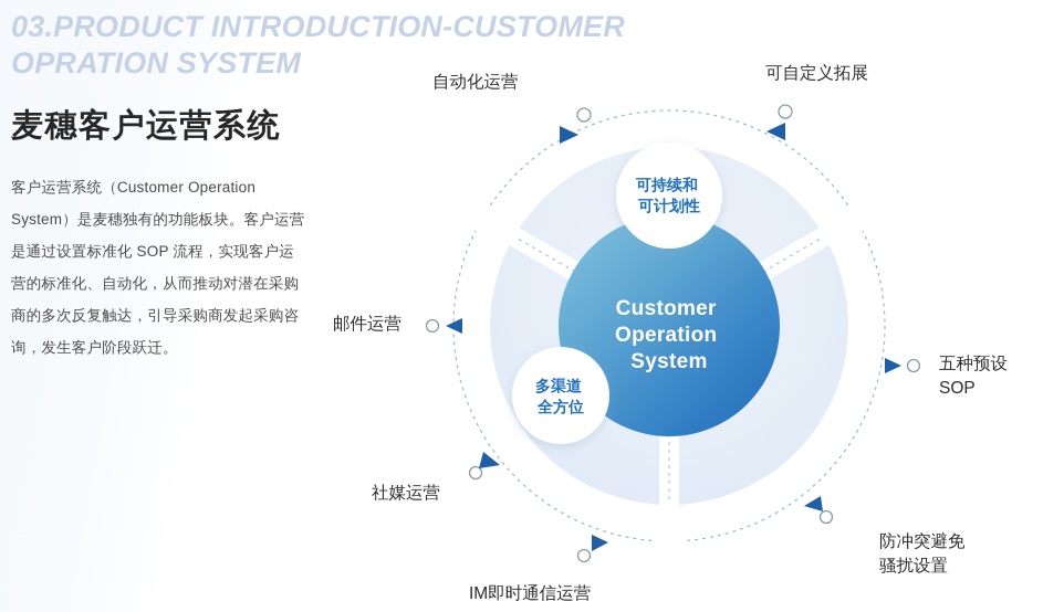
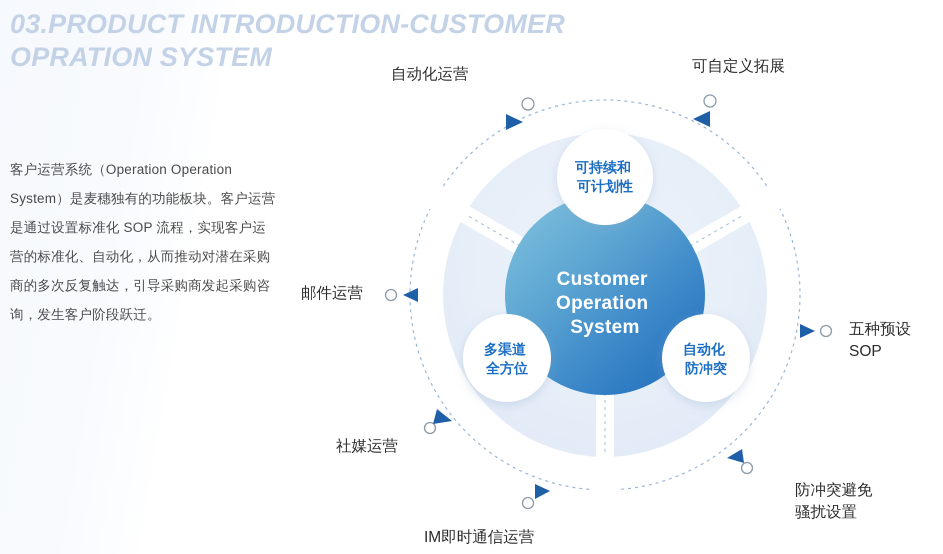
  Customer Operation System
  可持续和 可计划性
  多渠道 全方位
+ 自动化 防冲突
  03.PRODUCT INTRODUCTION-CUSTOMER
  OPRATION SYSTEM
- 麦穗客户运营系统
- 客户运营系统（Customer Operation System）是麦穗独有的功能板块。客户运营是通过设置标准化 SOP 流程，实现客户运营的标准化、自动化，从而推动对潜在采购商的多次反复触达，引导采购商发起采购咨询，发生客户阶段跃迁。
+ 客户运营系统（Operation Operation System）是麦穗独有的功能板块。客户运营是通过设置标准化 SOP 流程，实现客户运营的标准化、自动化，从而推动对潜在采购商的多次反复触达，引导采购商发起采购咨询，发生客户阶段跃迁。
  自动化运营
  可自定义拓展
  邮件运营
  五种预设SOP
  社媒运营
  IM即时通信运营
  防冲突避免
  骚扰设置
